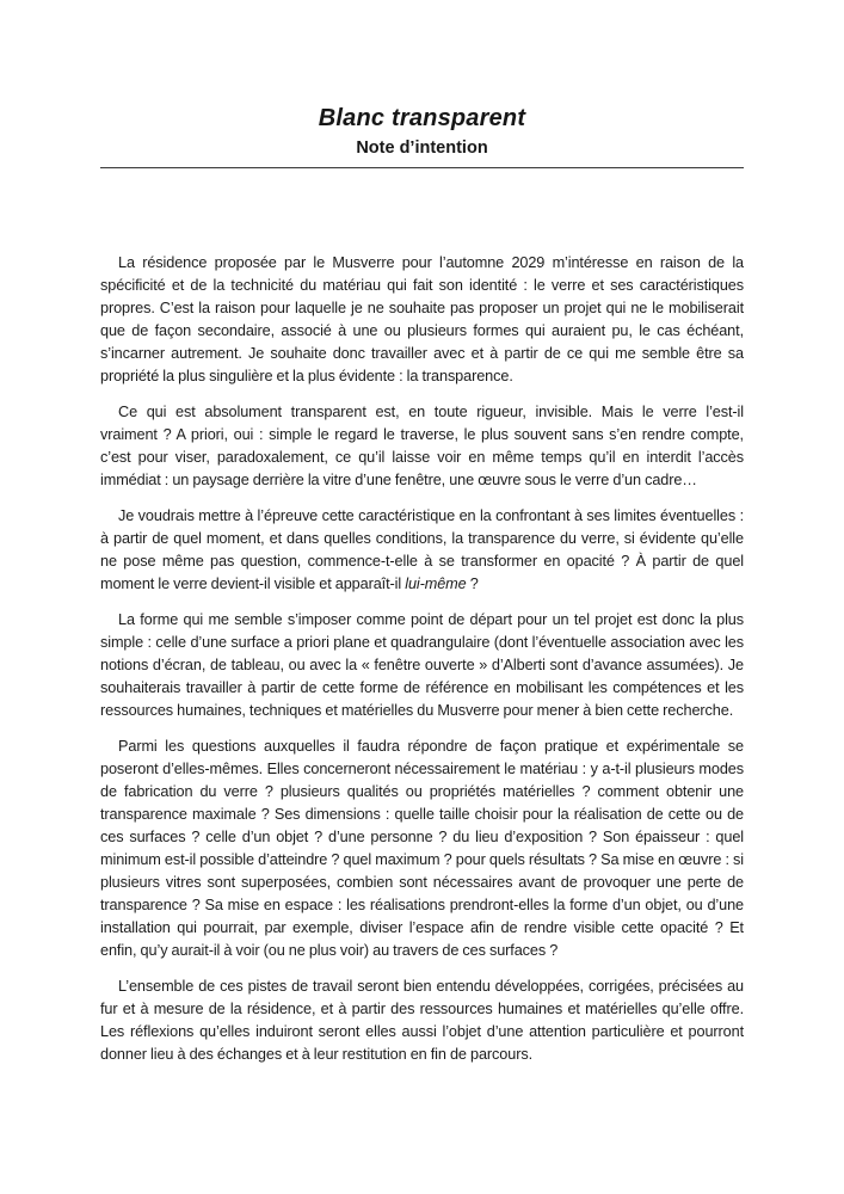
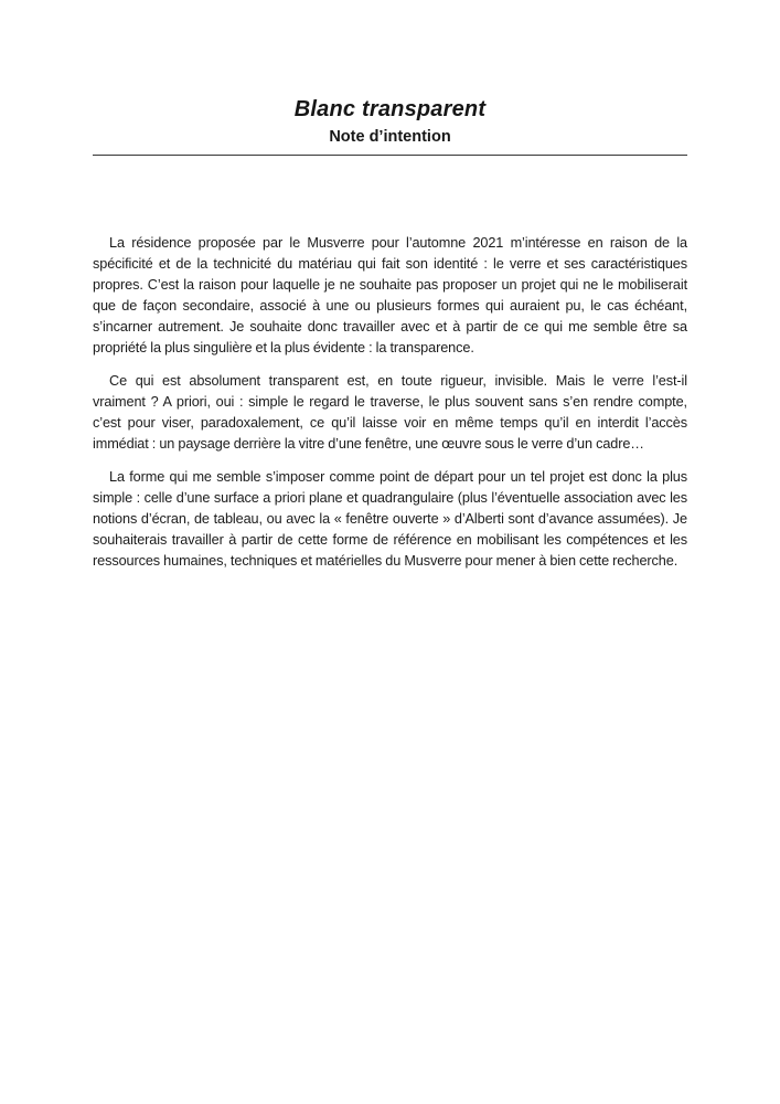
  Blanc transparent
  Note d’intention
- La résidence proposée par le Musverre pour l’automne 2029 m’intéresse en raison de la spécificité et de la technicité du matériau qui fait son identité : le verre et ses caractéristiques propres. C’est la raison pour laquelle je ne souhaite pas proposer un projet qui ne le mobiliserait que de façon secondaire, associé à une ou plusieurs formes qui auraient pu, le cas échéant, s’incarner autrement. Je souhaite donc travailler avec et à partir de ce qui me semble être sa propriété la plus singulière et la plus évidente : la transparence.
+ La résidence proposée par le Musverre pour l’automne 2021 m’intéresse en raison de la spécificité et de la technicité du matériau qui fait son identité : le verre et ses caractéristiques propres. C’est la raison pour laquelle je ne souhaite pas proposer un projet qui ne le mobiliserait que de façon secondaire, associé à une ou plusieurs formes qui auraient pu, le cas échéant, s’incarner autrement. Je souhaite donc travailler avec et à partir de ce qui me semble être sa propriété la plus singulière et la plus évidente : la transparence.
  Ce qui est absolument transparent est, en toute rigueur, invisible. Mais le verre l’est-il vraiment ? A priori, oui : simple le regard le traverse, le plus souvent sans s’en rendre compte, c’est pour viser, paradoxalement, ce qu’il laisse voir en même temps qu’il en interdit l’accès immédiat : un paysage derrière la vitre d’une fenêtre, une œuvre sous le verre d’un cadre…
- Je voudrais mettre à l’épreuve cette caractéristique en la confrontant à ses limites éventuelles : à partir de quel moment, et dans quelles conditions, la transparence du verre, si évidente qu’elle ne pose même pas question, commence-t-elle à se transformer en opacité ? À partir de quel moment le verre devient-il visible et apparaît-il lui-même ?
- La forme qui me semble s’imposer comme point de départ pour un tel projet est donc la plus simple : celle d’une surface a priori plane et quadrangulaire (dont l’éventuelle association avec les notions d’écran, de tableau, ou avec la « fenêtre ouverte » d’Alberti sont d’avance assumées). Je souhaiterais travailler à partir de cette forme de référence en mobilisant les compétences et les ressources humaines, techniques et matérielles du Musverre pour mener à bien cette recherche.
+ La forme qui me semble s’imposer comme point de départ pour un tel projet est donc la plus simple : celle d’une surface a priori plane et quadrangulaire (plus l’éventuelle association avec les notions d’écran, de tableau, ou avec la « fenêtre ouverte » d’Alberti sont d’avance assumées). Je souhaiterais travailler à partir de cette forme de référence en mobilisant les compétences et les ressources humaines, techniques et matérielles du Musverre pour mener à bien cette recherche.
- Parmi les questions auxquelles il faudra répondre de façon pratique et expérimentale se poseront d’elles-mêmes. Elles concerneront nécessairement le matériau : y a-t-il plusieurs modes de fabrication du verre ? plusieurs qualités ou propriétés matérielles ? comment obtenir une transparence maximale ? Ses dimensions : quelle taille choisir pour la réalisation de cette ou de ces surfaces ? celle d’un objet ? d’une personne ? du lieu d’exposition ? Son épaisseur : quel minimum est-il possible d’atteindre ? quel maximum ? pour quels résultats ? Sa mise en œuvre : si plusieurs vitres sont superposées, combien sont nécessaires avant de provoquer une perte de transparence ? Sa mise en espace : les réalisations prendront-elles la forme d’un objet, ou d’une installation qui pourrait, par exemple, diviser l’espace afin de rendre visible cette opacité ? Et enfin, qu’y aurait-il à voir (ou ne plus voir) au travers de ces surfaces ?
- L’ensemble de ces pistes de travail seront bien entendu développées, corrigées, précisées au fur et à mesure de la résidence, et à partir des ressources humaines et matérielles qu’elle offre. Les réflexions qu’elles induiront seront elles aussi l’objet d’une attention particulière et pourront donner lieu à des échanges et à leur restitution en fin de parcours.
